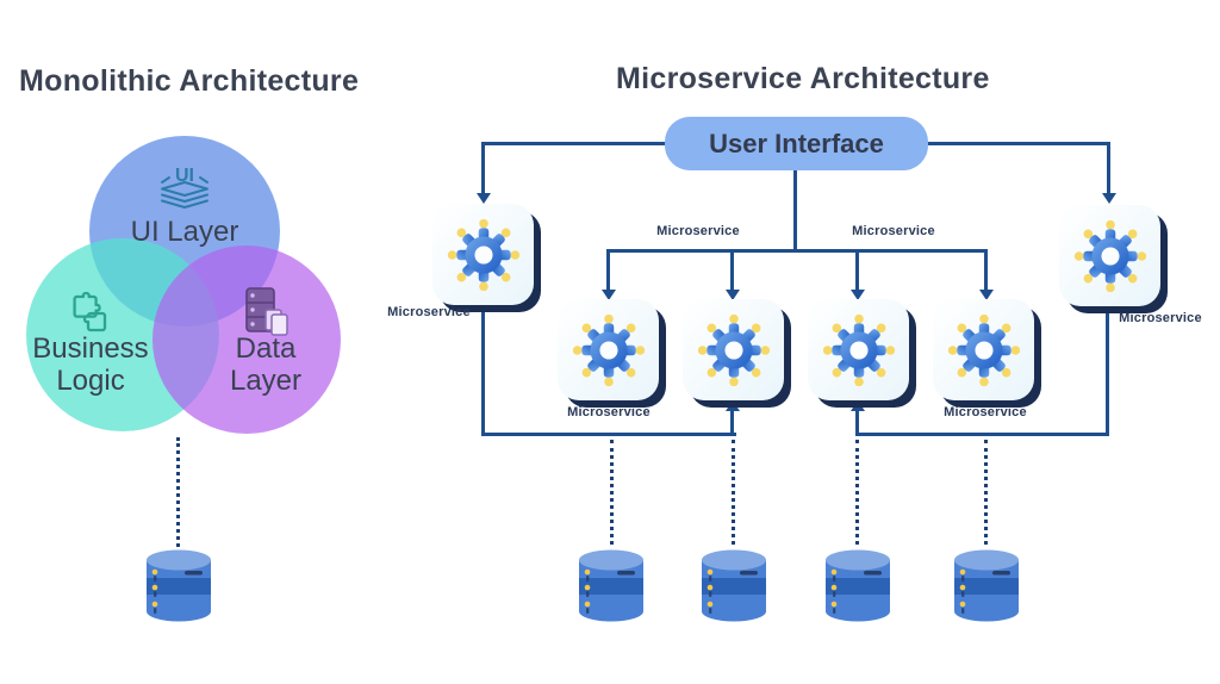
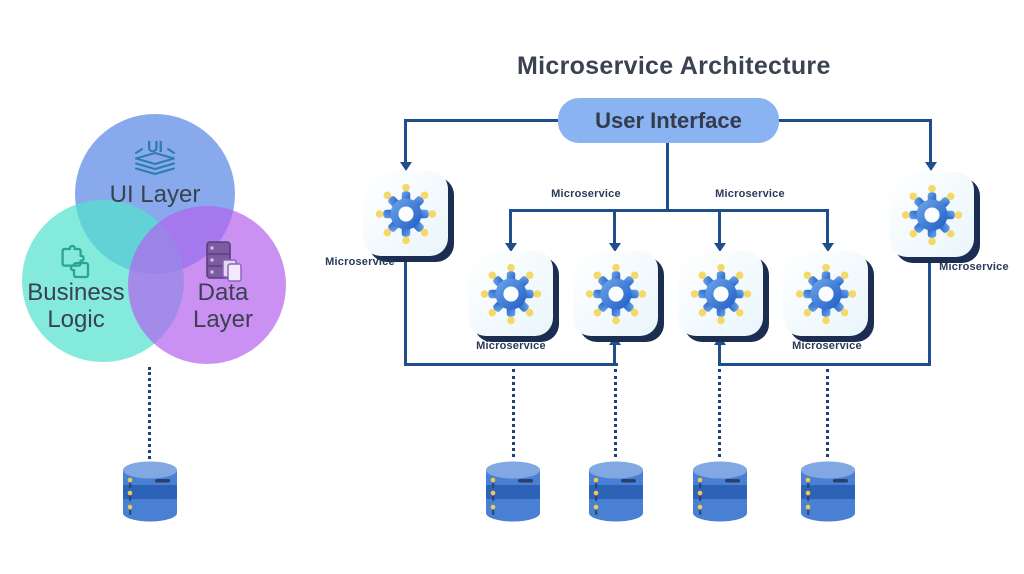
- Monolithic Architecture
  UI
  UI Layer
  Business Logic
  Data Layer
  Microservice Architecture
  User Interface
  Microservice
  Microservice
  Microservice
  Microservice
  Microservice
  Microservice
